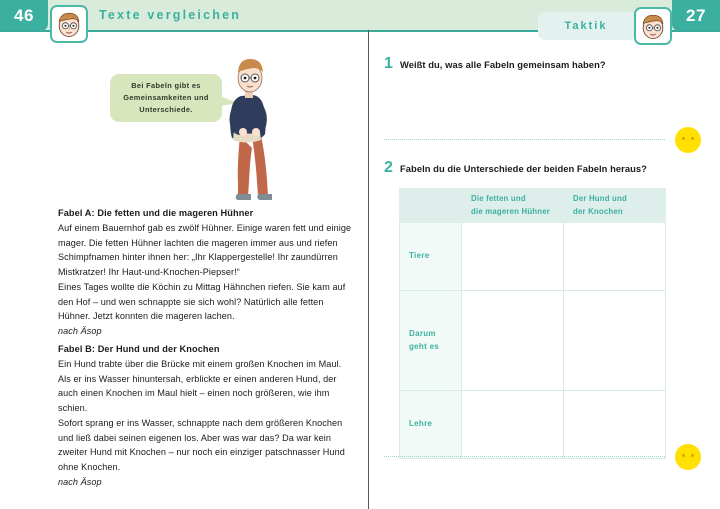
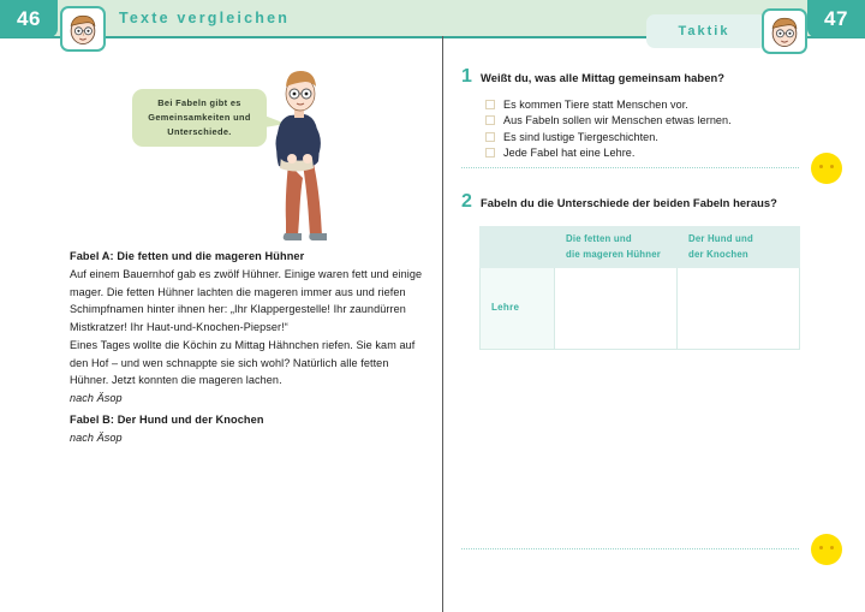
  46
- 27
+ 47
  Texte vergleichen
  Taktik
  Bei Fabeln gibt es
  Gemeinsamkeiten und
  Unterschiede.
  Fabel A: Die fetten und die mageren Hühner
  Auf einem Bauernhof gab es zwölf Hühner. Einige waren fett und einige mager. Die fetten Hühner lachten die mageren immer aus und riefen Schimpfnamen hinter ihnen her: „Ihr Klappergestelle! Ihr zaundürren Mistkratzer! Ihr Haut-und-Knochen-Piepser!“
  Eines Tages wollte die Köchin zu Mittag Hähnchen riefen. Sie kam auf den Hof – und wen schnappte sie sich wohl? Natürlich alle fetten Hühner. Jetzt konnten die mageren lachen.
  nach Äsop
  Fabel B: Der Hund und der Knochen
- Ein Hund trabte über die Brücke mit einem großen Knochen im Maul. Als er ins Wasser hinuntersah, erblickte er einen anderen Hund, der auch einen Knochen im Maul hielt – einen noch größeren, wie ihm schien.
- Sofort sprang er ins Wasser, schnappte nach dem größeren Knochen und ließ dabei seinen eigenen los. Aber was war das? Da war kein zweiter Hund mit Knochen – nur noch ein einziger patschnasser Hund ohne Knochen.
  nach Äsop
  1
- Weißt du, was alle Fabeln gemeinsam haben?
+ Weißt du, was alle Mittag gemeinsam haben?
+ Es kommen Tiere statt Menschen vor.
+ Aus Fabeln sollen wir Menschen etwas lernen.
+ Es sind lustige Tiergeschichten.
+ Jede Fabel hat eine Lehre.
  2
  Fabeln du die Unterschiede der beiden Fabeln heraus?
  	Die fetten und die mageren Hühner	Der Hund und der Knochen
- Tiere
- Darum geht es
  Lehre
